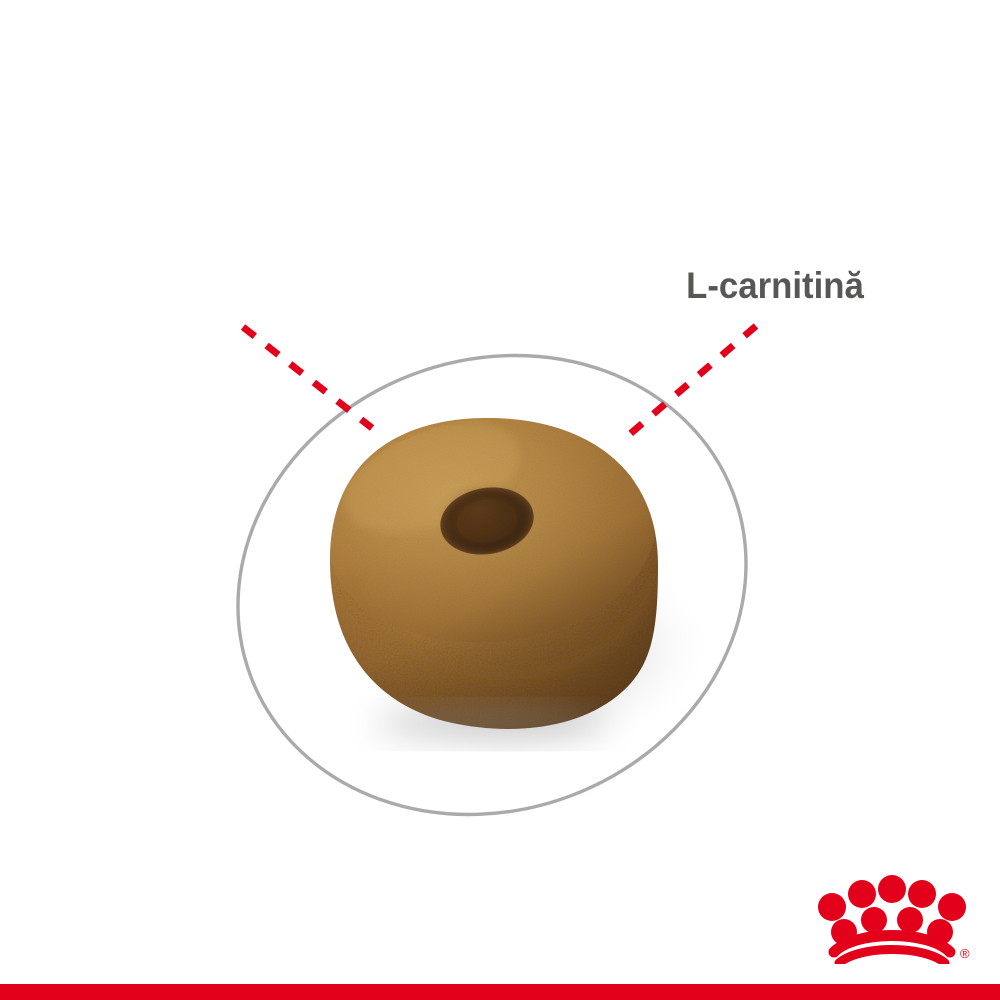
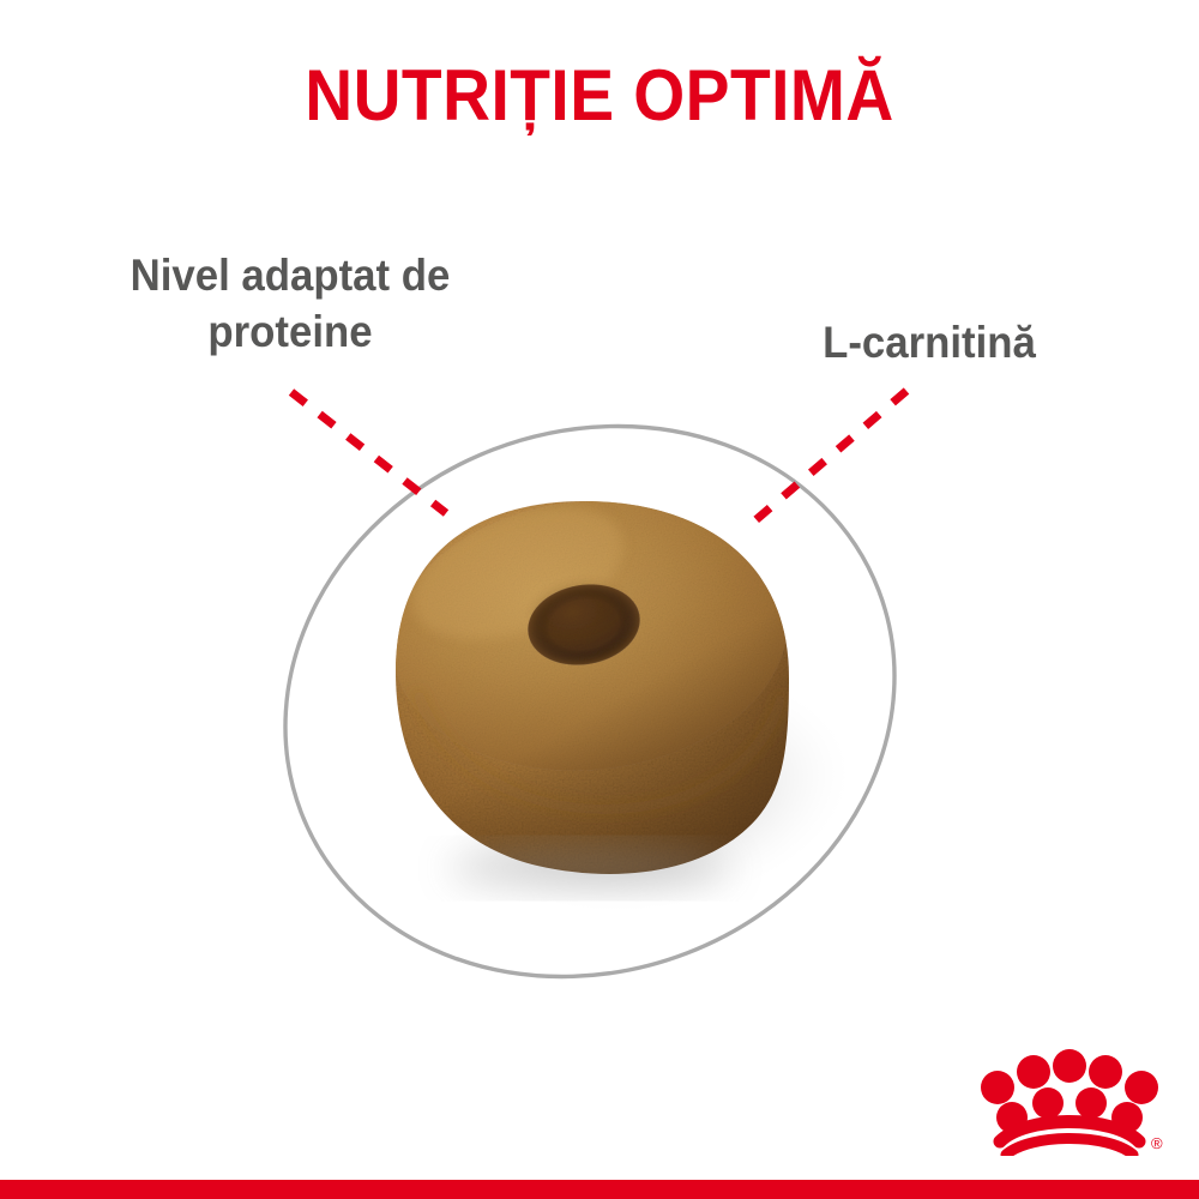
+ NUTRIȚIE OPTIMĂ
+ Nivel adaptat de proteine
  L-carnitină
  ®
